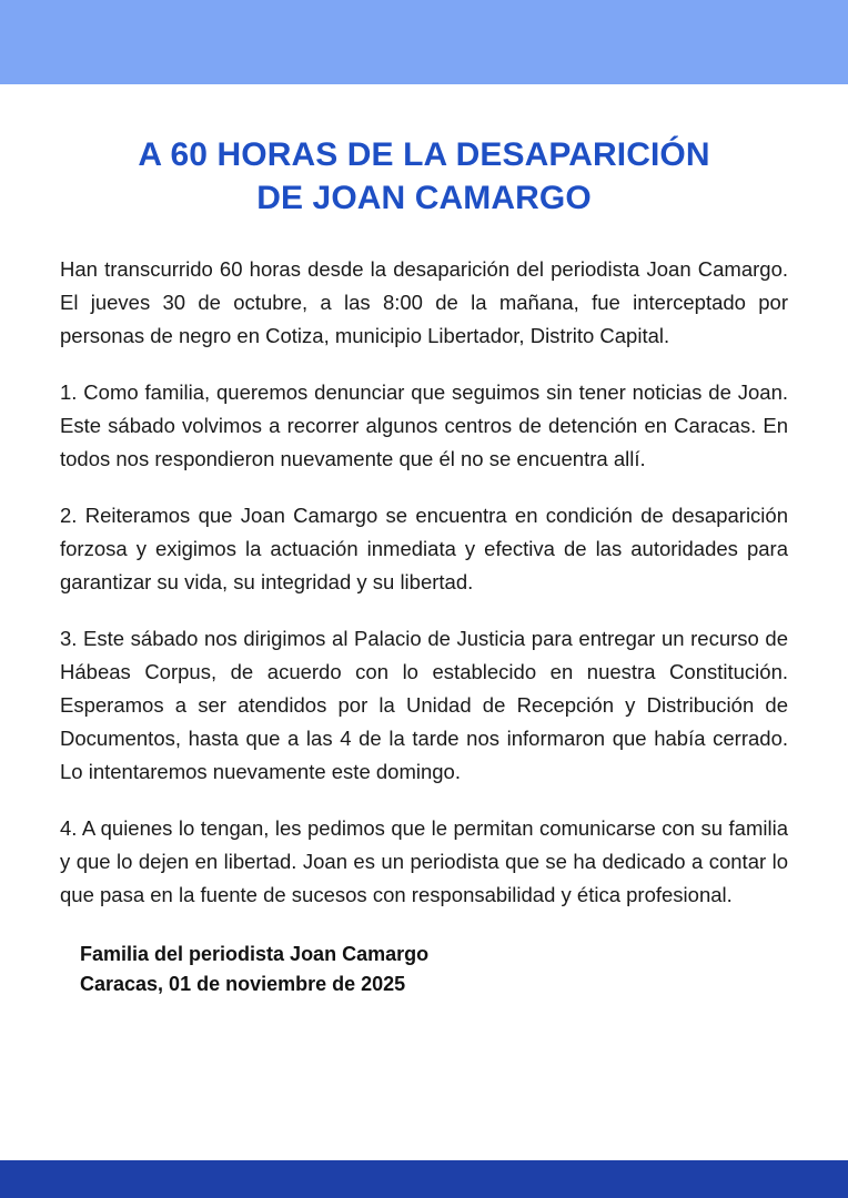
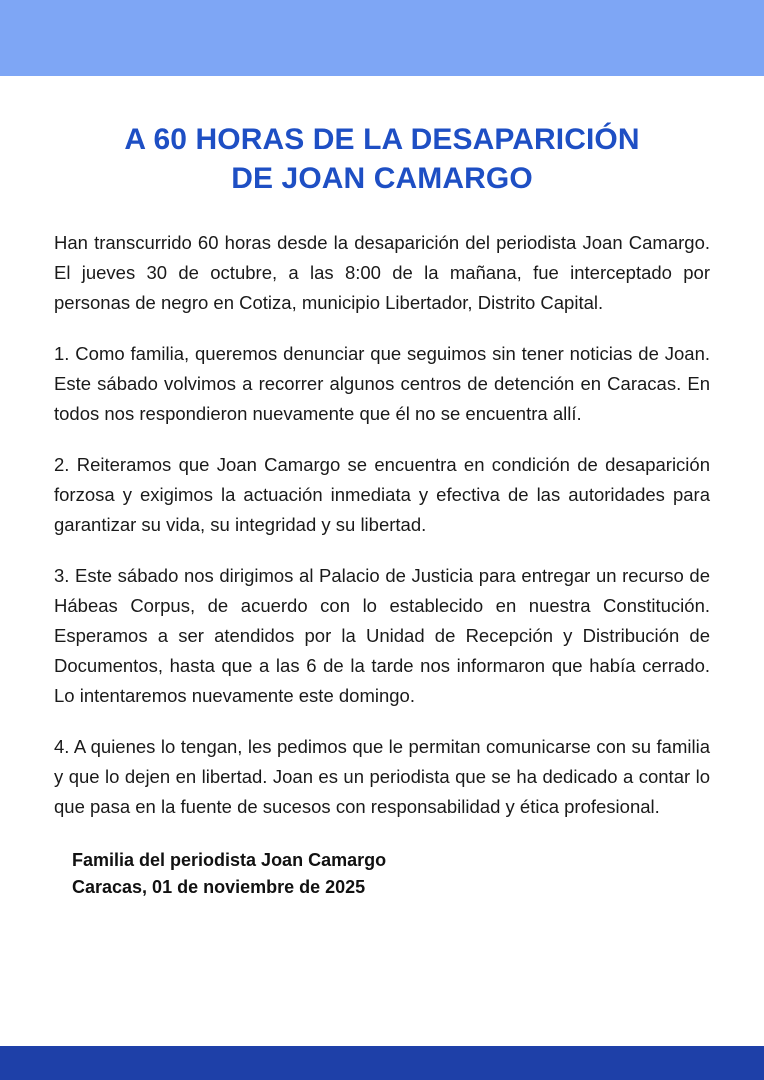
  A 60 HORAS DE LA DESAPARICIÓN
  DE JOAN CAMARGO
  Han transcurrido 60 horas desde la desaparición del periodista Joan Camargo. El jueves 30 de octubre, a las 8:00 de la mañana, fue interceptado por personas de negro en Cotiza, municipio Libertador, Distrito Capital.
  1. Como familia, queremos denunciar que seguimos sin tener noticias de Joan. Este sábado volvimos a recorrer algunos centros de detención en Caracas. En todos nos respondieron nuevamente que él no se encuentra allí.
  2. Reiteramos que Joan Camargo se encuentra en condición de desaparición forzosa y exigimos la actuación inmediata y efectiva de las autoridades para garantizar su vida, su integridad y su libertad.
- 3. Este sábado nos dirigimos al Palacio de Justicia para entregar un recurso de Hábeas Corpus, de acuerdo con lo establecido en nuestra Constitución. Esperamos a ser atendidos por la Unidad de Recepción y Distribución de Documentos, hasta que a las 4 de la tarde nos informaron que había cerrado. Lo intentaremos nuevamente este domingo.
+ 3. Este sábado nos dirigimos al Palacio de Justicia para entregar un recurso de Hábeas Corpus, de acuerdo con lo establecido en nuestra Constitución. Esperamos a ser atendidos por la Unidad de Recepción y Distribución de Documentos, hasta que a las 6 de la tarde nos informaron que había cerrado. Lo intentaremos nuevamente este domingo.
  4. A quienes lo tengan, les pedimos que le permitan comunicarse con su familia y que lo dejen en libertad. Joan es un periodista que se ha dedicado a contar lo que pasa en la fuente de sucesos con responsabilidad y ética profesional.
  Familia del periodista Joan Camargo
  Caracas, 01 de noviembre de 2025
